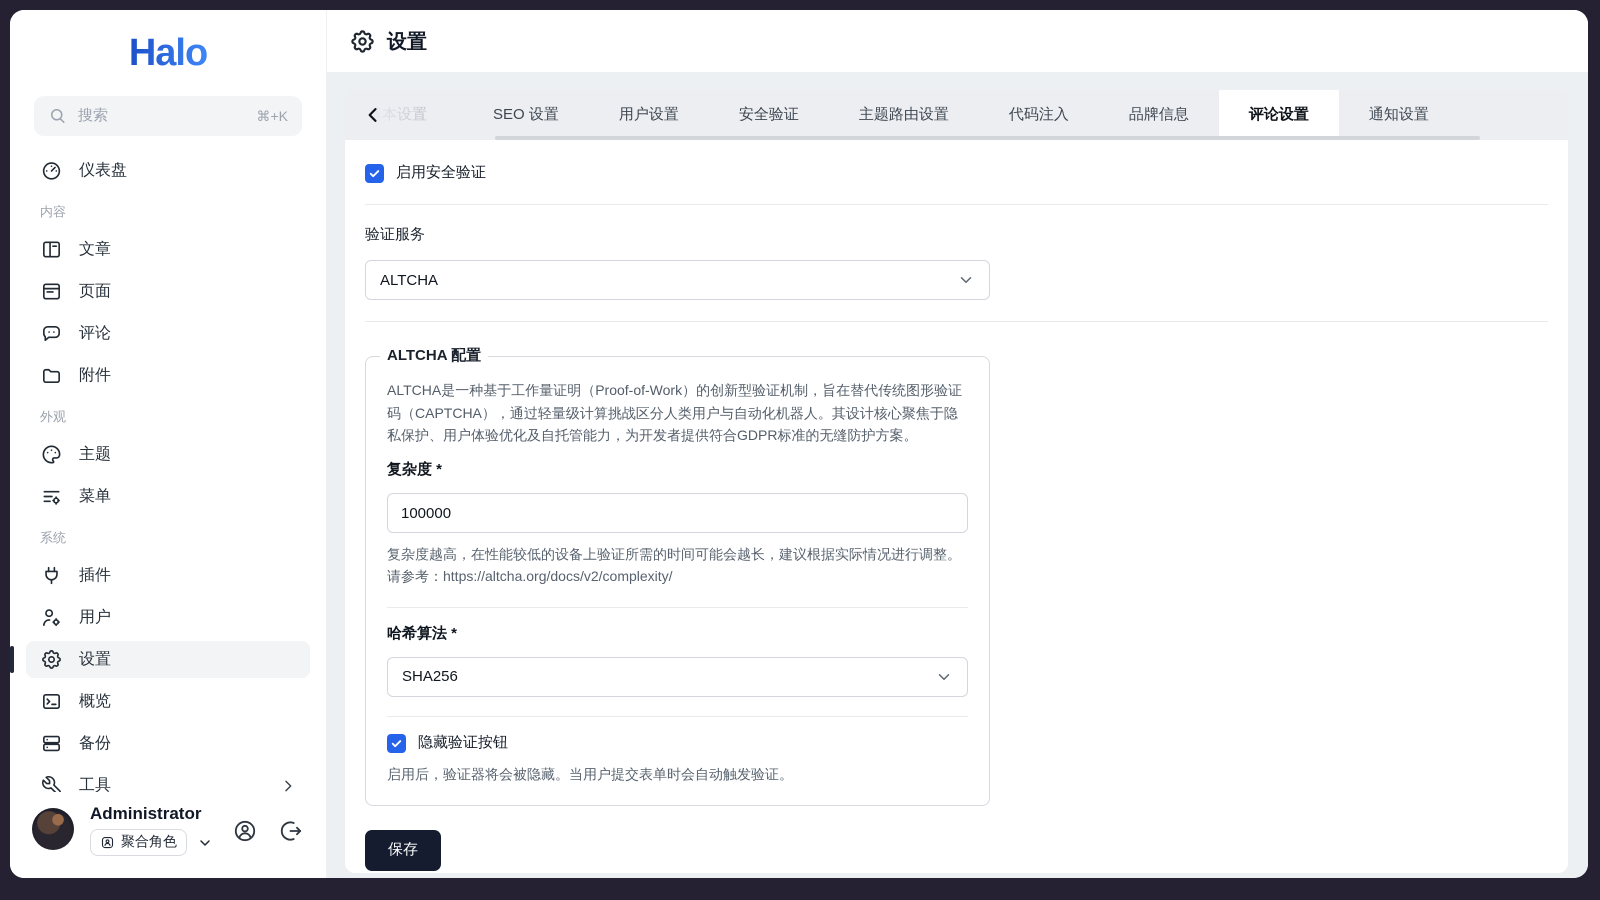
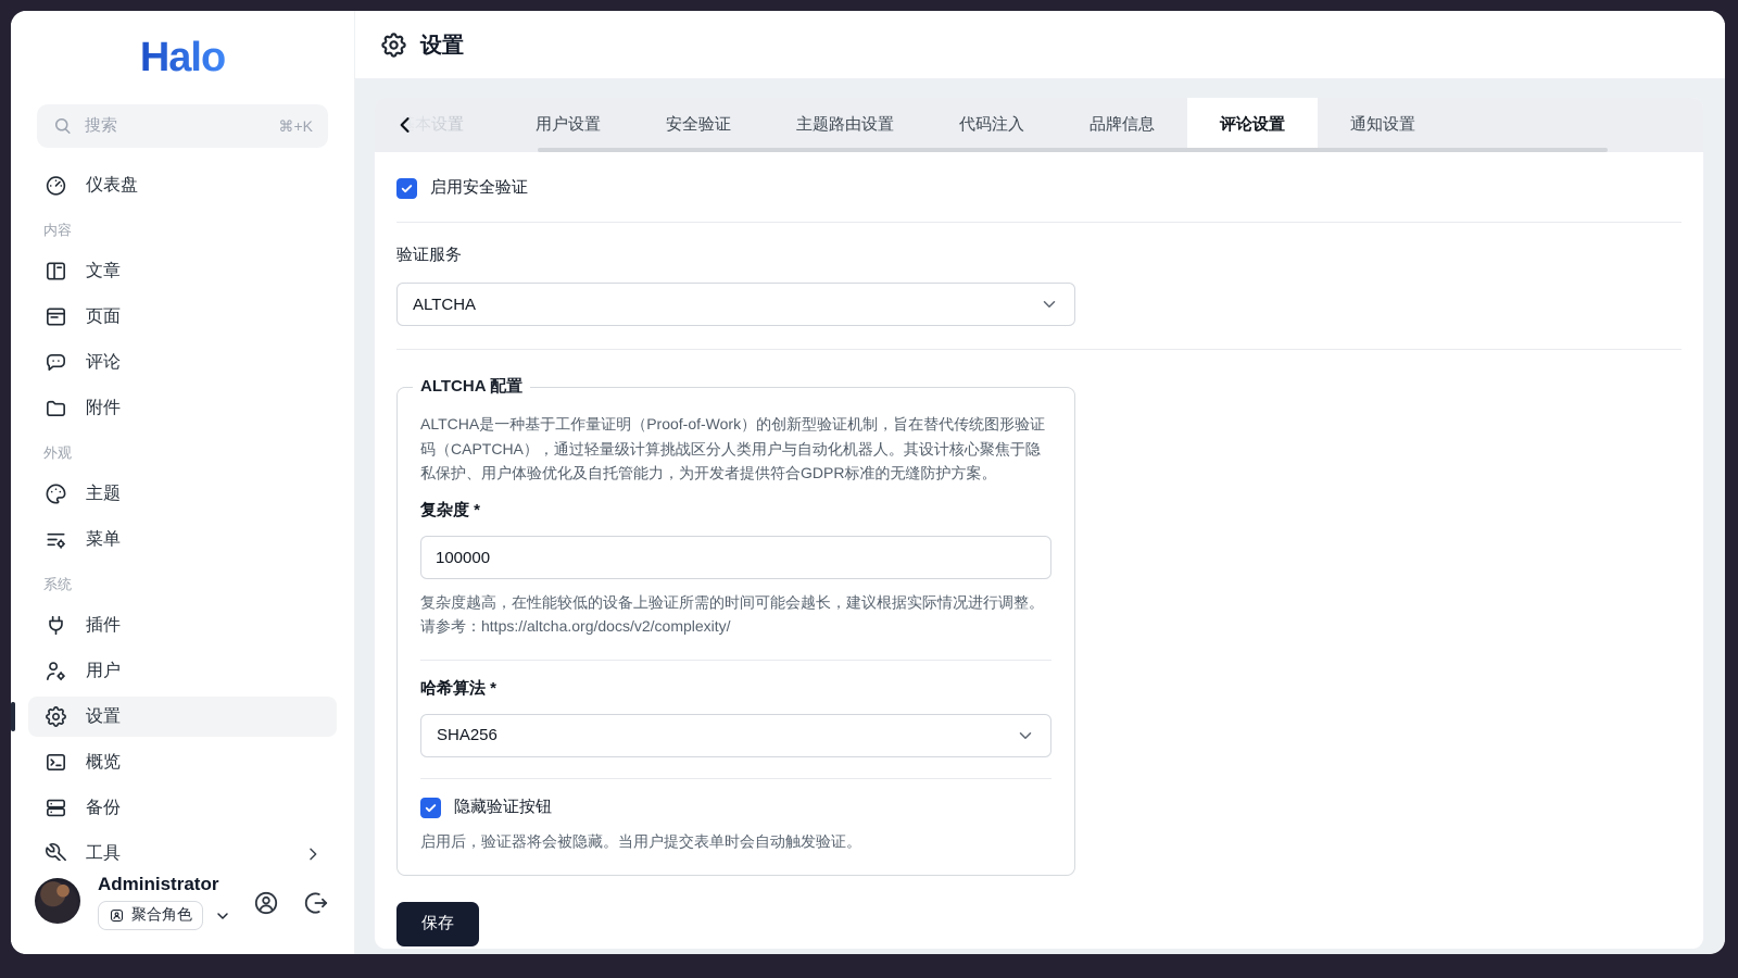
  Halo
  搜索
  ⌘+K
  仪表盘
  内容
  文章
  页面
  评论
  附件
  外观
  主题
  菜单
  系统
  插件
  用户
  设置
  概览
  备份
  工具
  Administrator
  聚合角色
  设置
- SEO 设置
  用户设置
  安全验证
  主题路由设置
  代码注入
  品牌信息
  评论设置
  通知设置
  启用安全验证
  验证服务
  ALTCHA
  ALTCHA 配置
  ALTCHA是一种基于工作量证明（Proof-of-Work）的创新型验证机制，旨在替代传统图形验证码（CAPTCHA），通过轻量级计算挑战区分人类用户与自动化机器人。其设计核心聚焦于隐私保护、用户体验优化及自托管能力，为开发者提供符合GDPR标准的无缝防护方案。
  复杂度 *
  100000
  复杂度越高，在性能较低的设备上验证所需的时间可能会越长，建议根据实际情况进行调整。请参考：https://altcha.org/docs/v2/complexity/
  哈希算法 *
  SHA256
  隐藏验证按钮
  启用后，验证器将会被隐藏。当用户提交表单时会自动触发验证。
  保存
